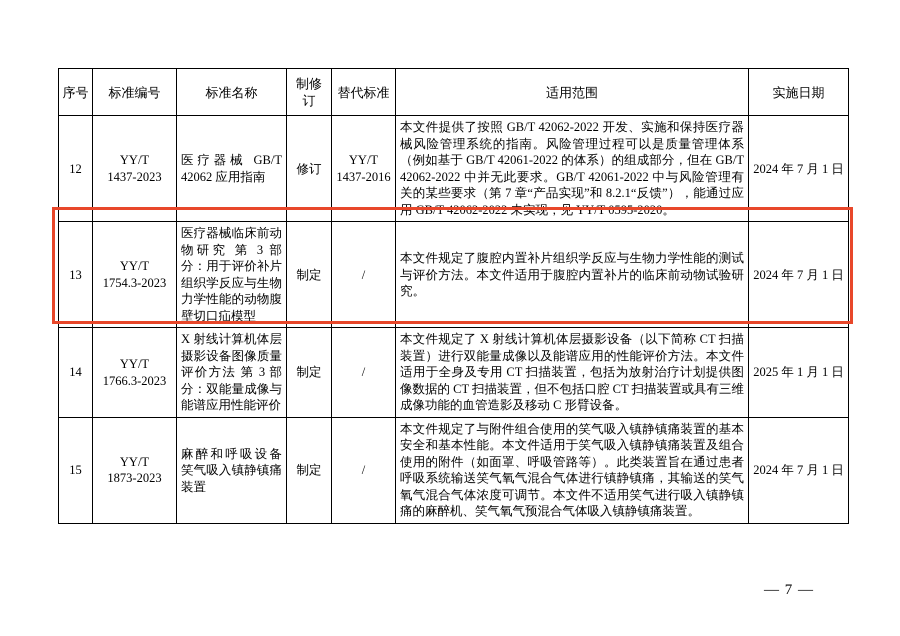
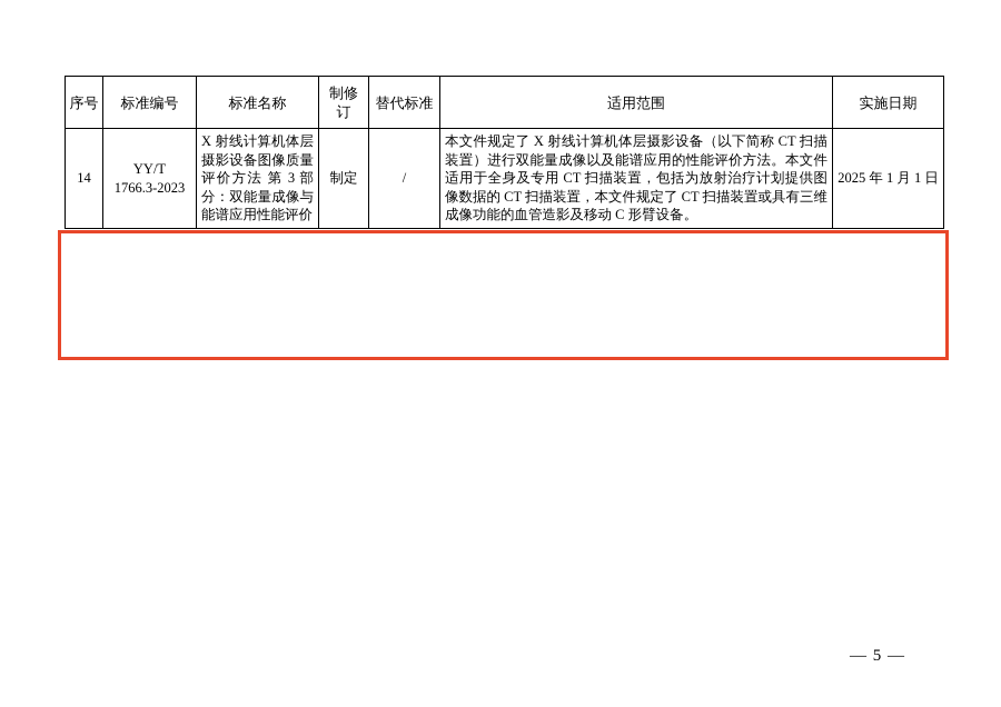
  序号	标准编号	标准名称	制修订	替代标准	适用范围	实施日期
- 12	YY/T 1437-2023	医疗器械 GB/T 42062 应用指南	修订	YY/T 1437-2016	本文件提供了按照 GB/T 42062-2022 开发、实施和保持医疗器械风险管理系统的指南。风险管理过程可以是质量管理体系（例如基于 GB/T 42061-2022 的体系）的组成部分，但在 GB/T 42062-2022 中并无此要求。GB/T 42061-2022 中与风险管理有关的某些要求（第 7 章“产品实现”和 8.2.1“反馈”），能通过应用 GB/T 42062-2022 未实现，见 YY/T 0595-2020。	2024 年 7 月 1 日
- 13	YY/T 1754.3-2023	医疗器械临床前动物研究 第 3 部分：用于评价补片组织学反应与生物力学性能的动物腹壁切口疝模型	制定	/	本文件规定了腹腔内置补片组织学反应与生物力学性能的测试与评价方法。本文件适用于腹腔内置补片的临床前动物试验研究。	2024 年 7 月 1 日
- 14	YY/T 1766.3-2023	X 射线计算机体层摄影设备图像质量评价方法 第 3 部分：双能量成像与能谱应用性能评价	制定	/	本文件规定了 X 射线计算机体层摄影设备（以下简称 CT 扫描装置）进行双能量成像以及能谱应用的性能评价方法。本文件适用于全身及专用 CT 扫描装置，包括为放射治疗计划提供图像数据的 CT 扫描装置，但不包括口腔 CT 扫描装置或具有三维成像功能的血管造影及移动 C 形臂设备。	2025 年 1 月 1 日
+ 14	YY/T 1766.3-2023	X 射线计算机体层摄影设备图像质量评价方法 第 3 部分：双能量成像与能谱应用性能评价	制定	/	本文件规定了 X 射线计算机体层摄影设备（以下简称 CT 扫描装置）进行双能量成像以及能谱应用的性能评价方法。本文件适用于全身及专用 CT 扫描装置，包括为放射治疗计划提供图像数据的 CT 扫描装置，本文件规定了 CT 扫描装置或具有三维成像功能的血管造影及移动 C 形臂设备。	2025 年 1 月 1 日
- 15	YY/T 1873-2023	麻醉和呼吸设备 笑气吸入镇静镇痛装置	制定	/	本文件规定了与附件组合使用的笑气吸入镇静镇痛装置的基本安全和基本性能。本文件适用于笑气吸入镇静镇痛装置及组合使用的附件（如面罩、呼吸管路等）。此类装置旨在通过患者呼吸系统输送笑气氧气混合气体进行镇静镇痛，其输送的笑气氧气混合气体浓度可调节。本文件不适用笑气进行吸入镇静镇痛的麻醉机、笑气氧气预混合气体吸入镇静镇痛装置。	2024 年 7 月 1 日
- — 7 —
+ — 5 —
